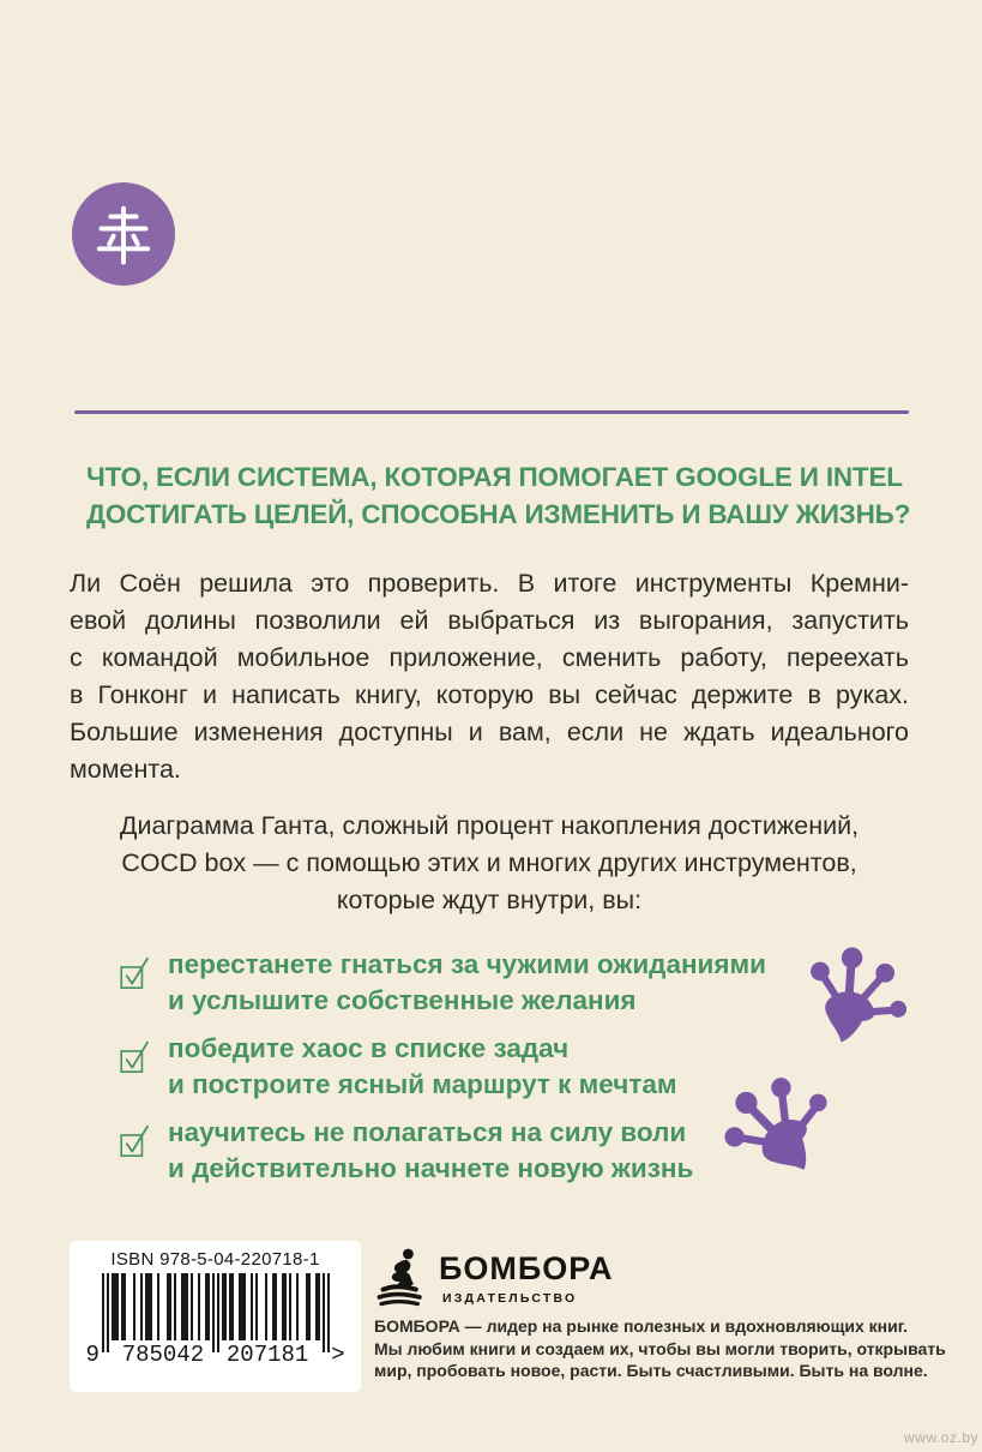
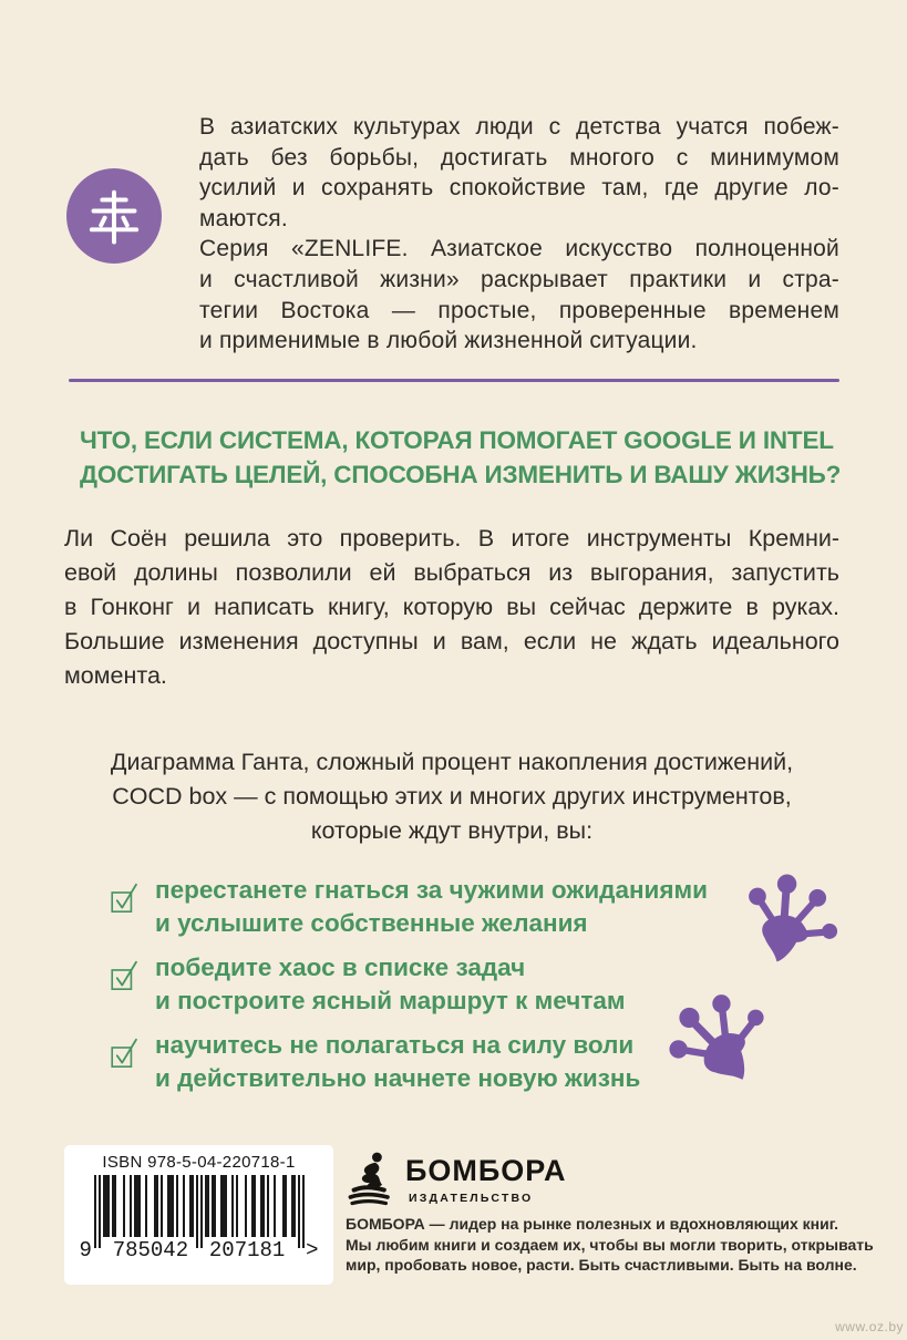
+ В азиатских культурах люди с детства учатся побеж-
+ дать без борьбы, достигать многого с минимумом
+ усилий и сохранять спокойствие там, где другие ло-
+ маются.
+ Серия «ZENLIFE. Азиатское искусство полноценной
+ и счастливой жизни» раскрывает практики и стра-
+ тегии Востока — простые, проверенные временем
+ и применимые в любой жизненной ситуации.
  ЧТО, ЕСЛИ СИСТЕМА, КОТОРАЯ ПОМОГАЕТ GOOGLE И INTEL
  ДОСТИГАТЬ ЦЕЛЕЙ, СПОСОБНА ИЗМЕНИТЬ И ВАШУ ЖИЗНЬ?
  Ли Соён решила это проверить. В итоге инструменты Кремни-
  евой долины позволили ей выбраться из выгорания, запустить
- с командой мобильное приложение, сменить работу, переехать
  в Гонконг и написать книгу, которую вы сейчас держите в руках.
  Большие изменения доступны и вам, если не ждать идеального
  момента.
  Диаграмма Ганта, сложный процент накопления достижений,
  COCD box — с помощью этих и многих других инструментов,
  которые ждут внутри, вы:
  перестанете гнаться за чужими ожиданиями
  и услышите собственные желания
  победите хаос в списке задач
  и построите ясный маршрут к мечтам
  научитесь не полагаться на силу воли
  и действительно начнете новую жизнь
  ISBN 978-5-04-220718-1
  9
  785042
  207181
  >
  БОМБОРА
  ИЗДАТЕЛЬСТВО
  БОМБОРА — лидер на рынке полезных и вдохновляющих книг.
  Мы любим книги и создаем их, чтобы вы могли творить, открывать
  мир, пробовать новое, расти. Быть счастливыми. Быть на волне.
  www.oz.by
